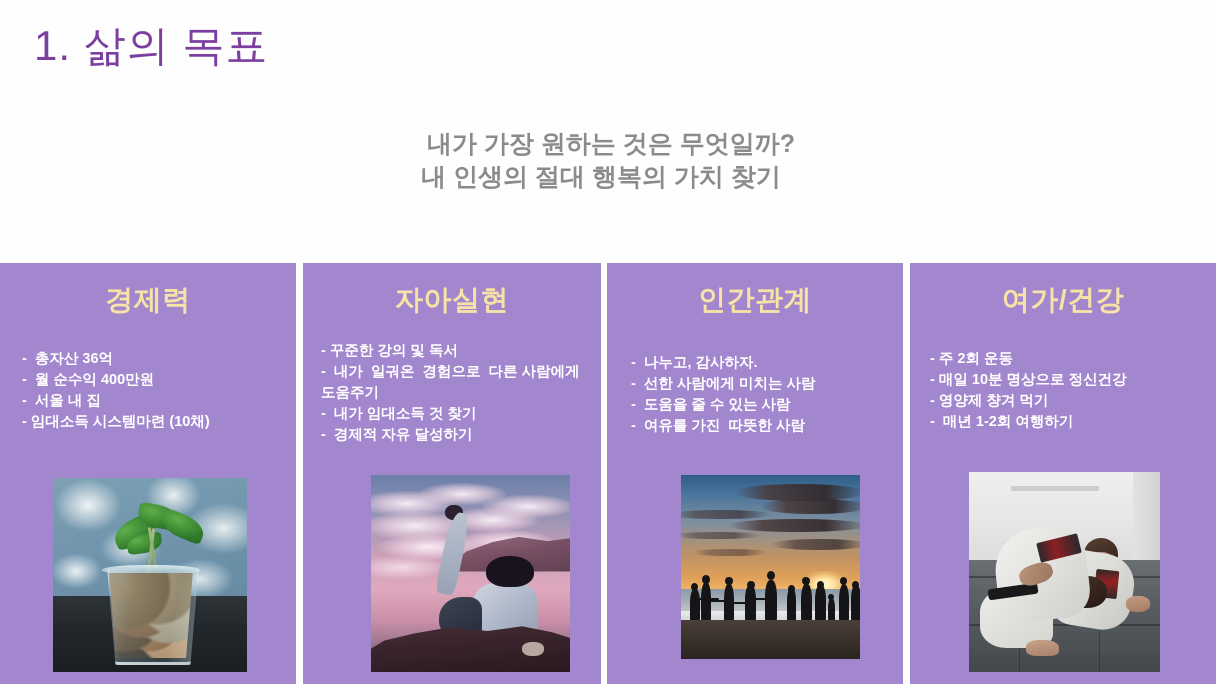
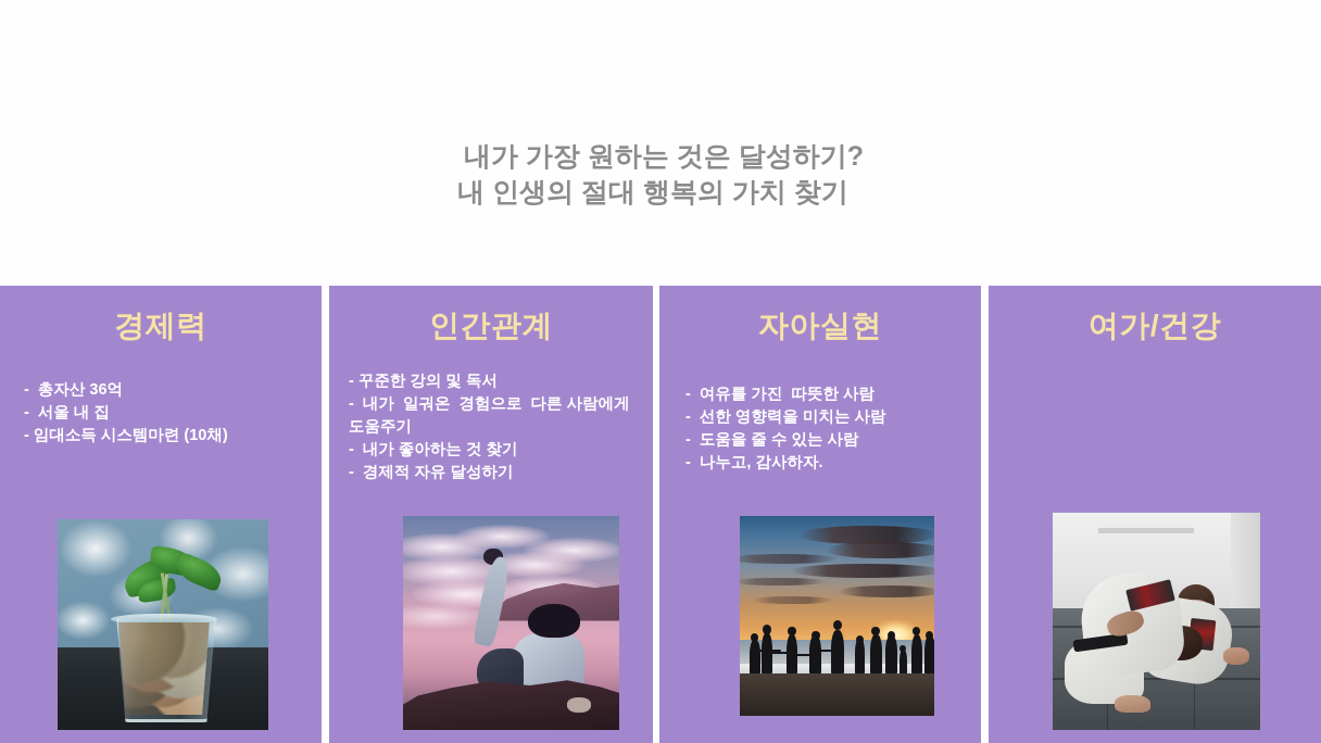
- 1. 삶의 목표
- 내가 가장 원하는 것은 무엇일까?
+ 내가 가장 원하는 것은 달성하기?
  내 인생의 절대 행복의 가치 찾기
  경제력
  - 총자산 36억
- - 월 순수익 400만원
  - 서울 내 집
  - 임대소득 시스템마련 (10채)
- 자아실현
+ 인간관계
  - 꾸준한 강의 및 독서
  - 내가 일궈온 경험으로 다른 사람에게 도움주기
- - 내가 임대소득 것 찾기
+ - 내가 좋아하는 것 찾기
  - 경제적 자유 달성하기
- 인간관계
+ 자아실현
- - 나누고, 감사하자.
+ - 여유를 가진 따뜻한 사람
- - 선한 사람에게 미치는 사람
+ - 선한 영향력을 미치는 사람
  - 도움을 줄 수 있는 사람
- - 여유를 가진 따뜻한 사람
+ - 나누고, 감사하자.
  여가/건강
- - 주 2회 운동
- - 매일 10분 명상으로 정신건강
- - 영양제 챵겨 먹기
- - 매년 1-2회 여행하기
